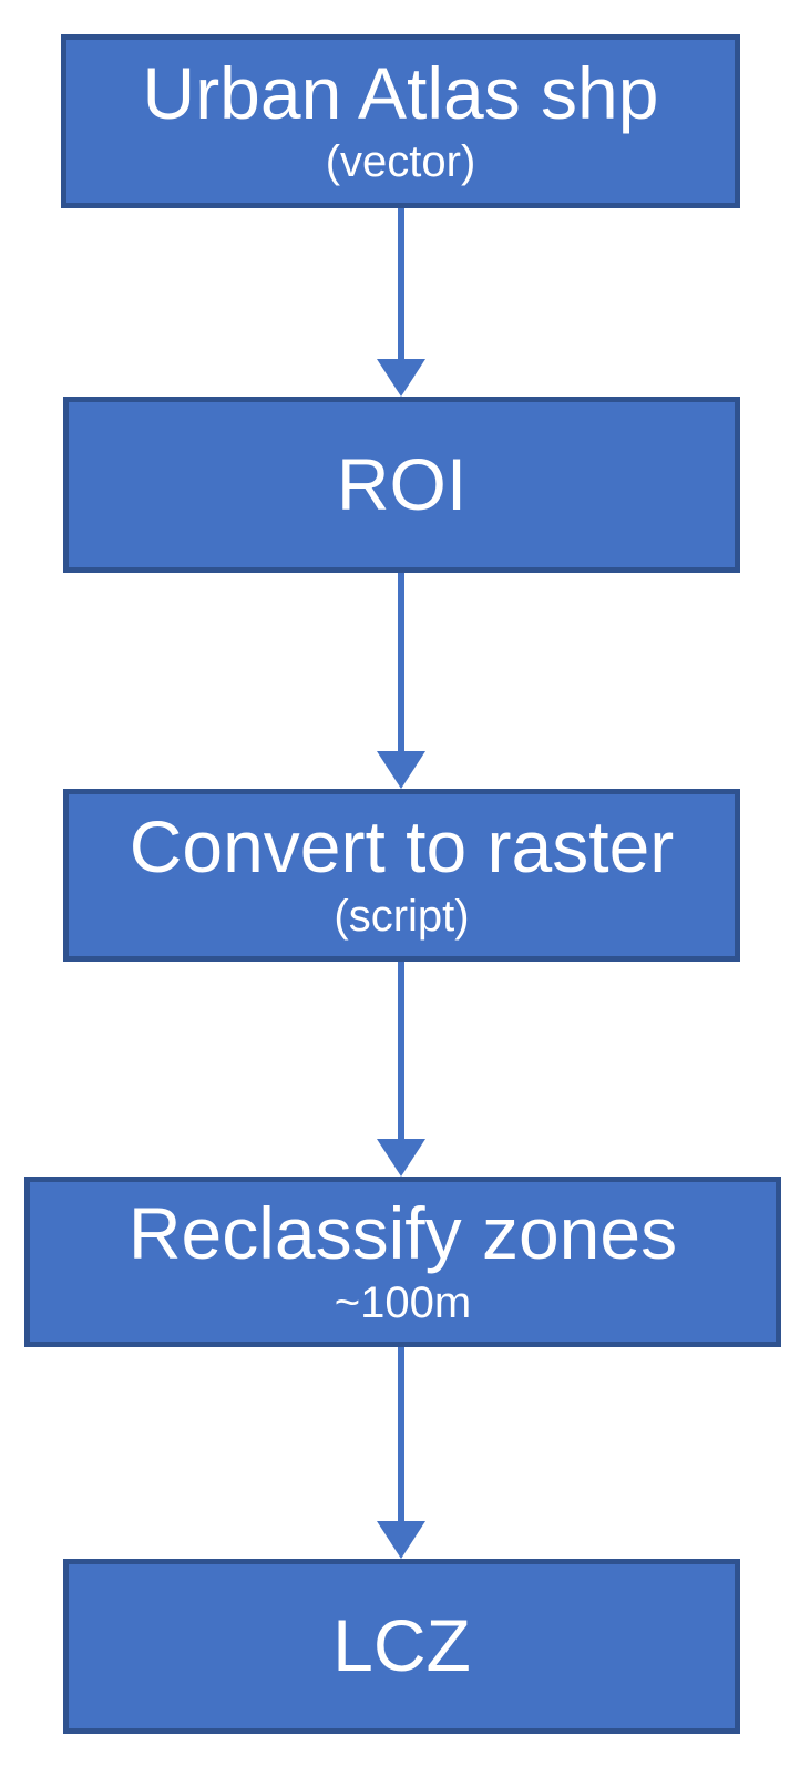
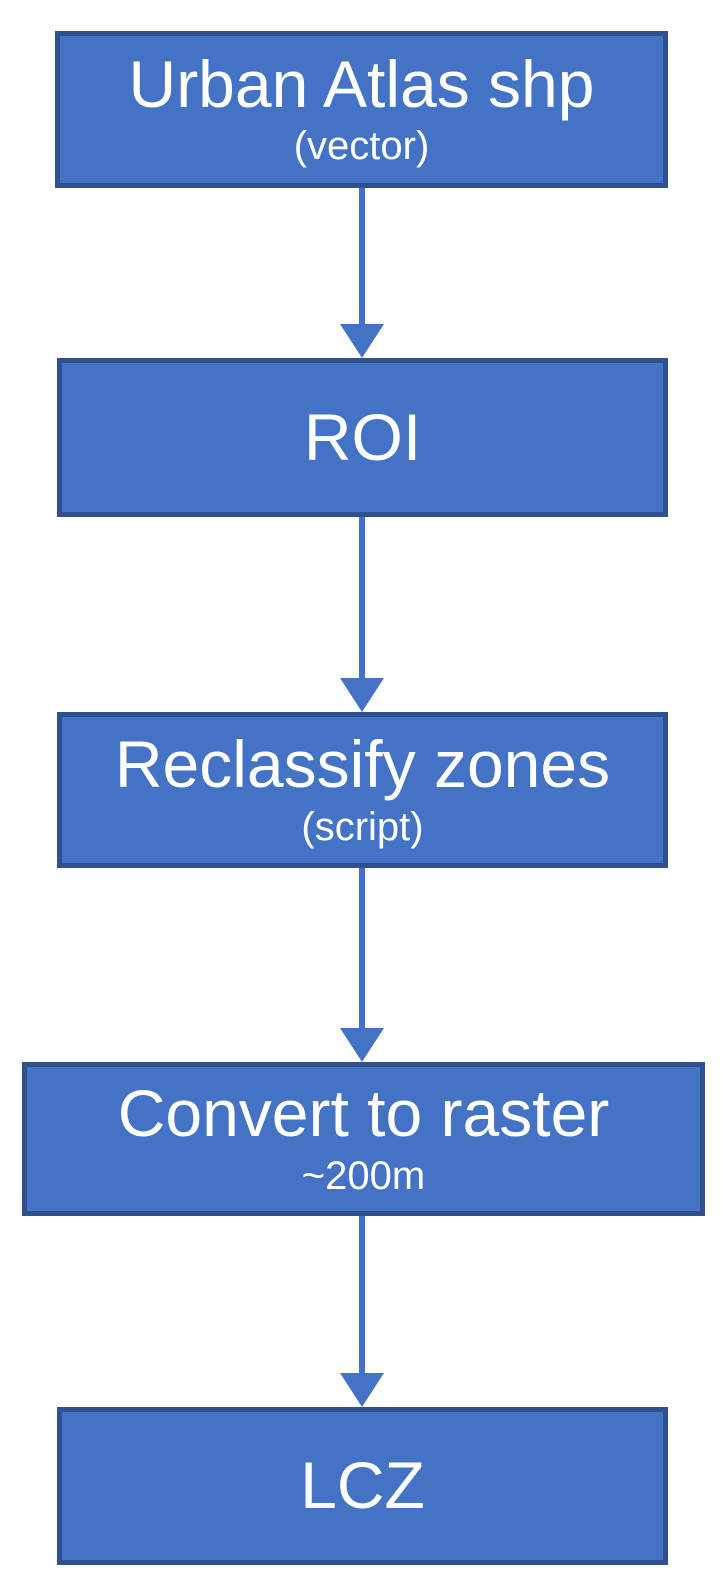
  Urban Atlas shp
  (vector)
  ROI
- Convert to raster
+ Reclassify zones
  (script)
- Reclassify zones
+ Convert to raster
- ~100m
+ ~200m
  LCZ
